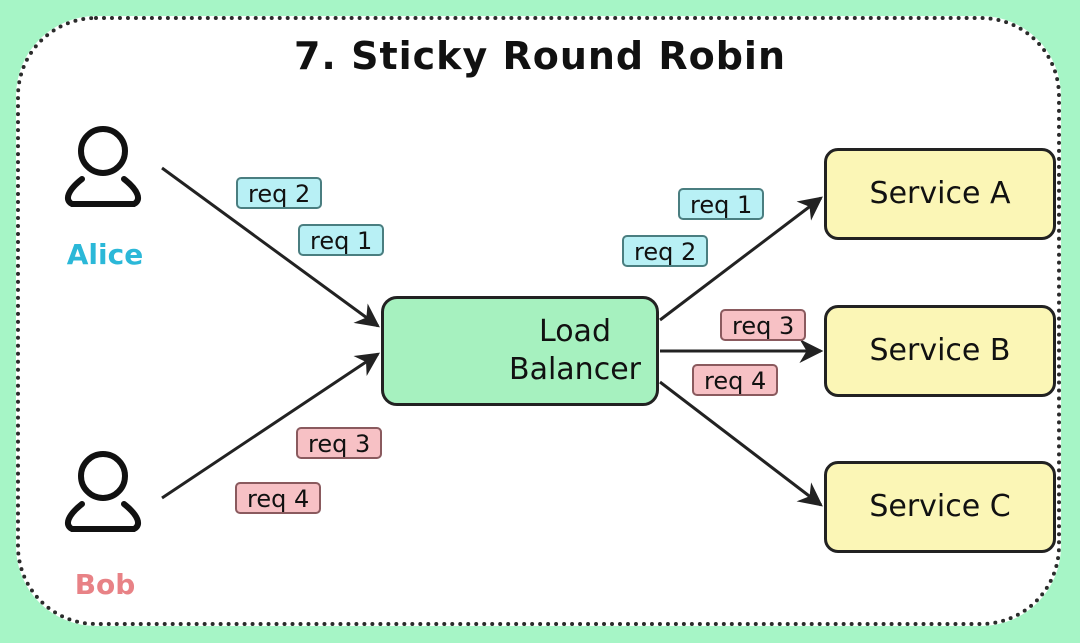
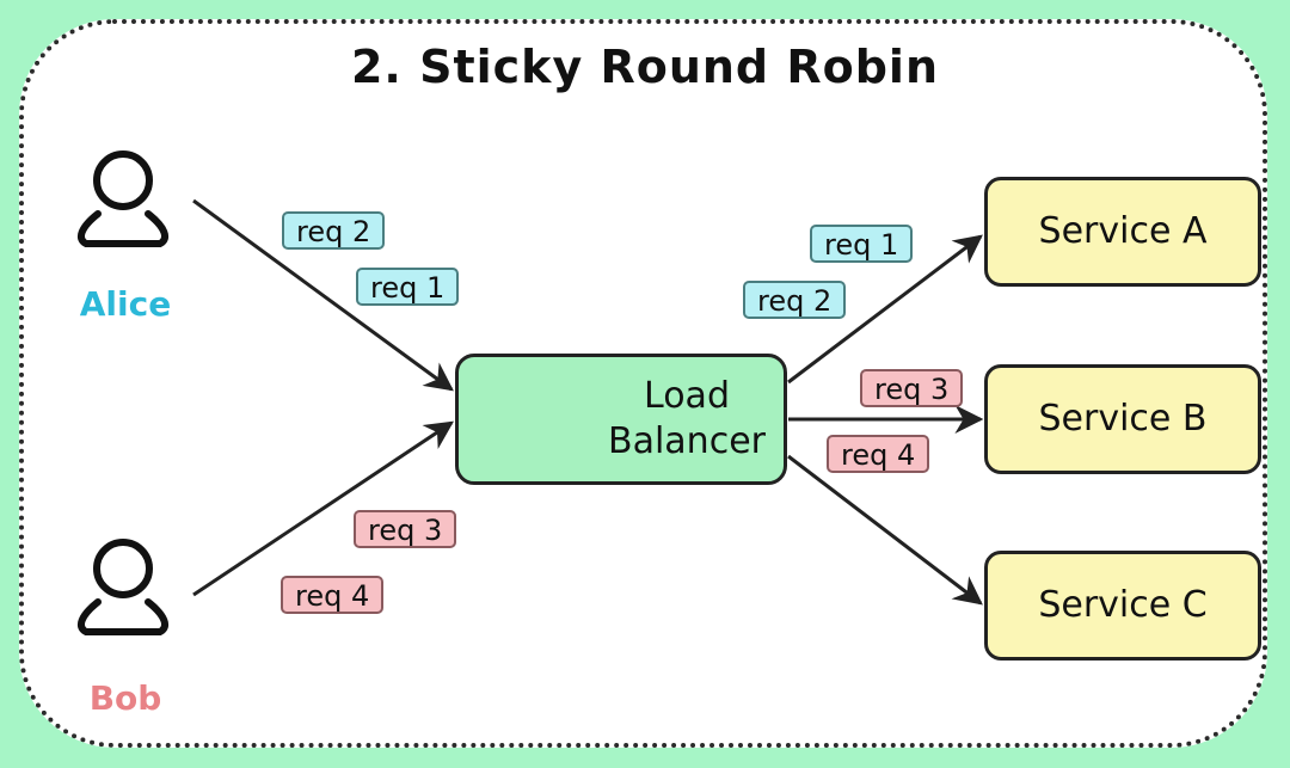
- 7. Sticky Round Robin
+ 2. Sticky Round Robin
  Alice
  Bob
  req 2
  req 1
  req 3
  req 4
  req 1
  req 2
  req 3
  req 4
  Load
  Balancer
  Service A
  Service B
  Service C
